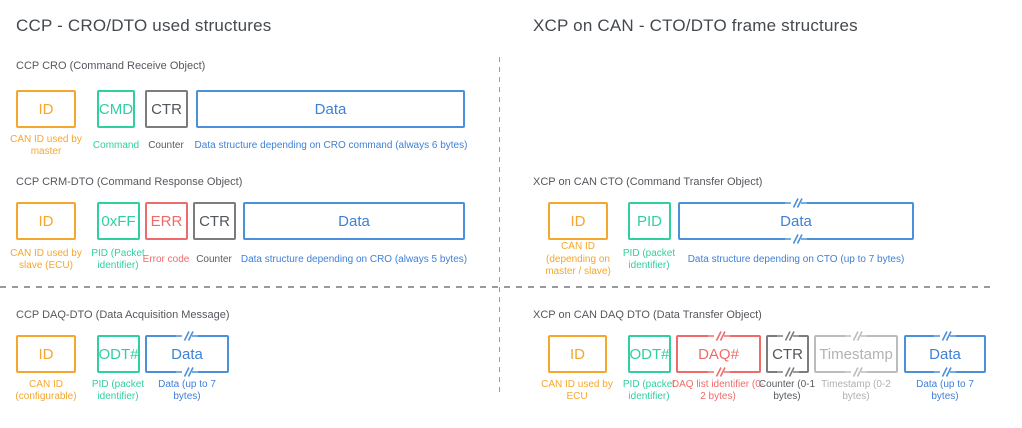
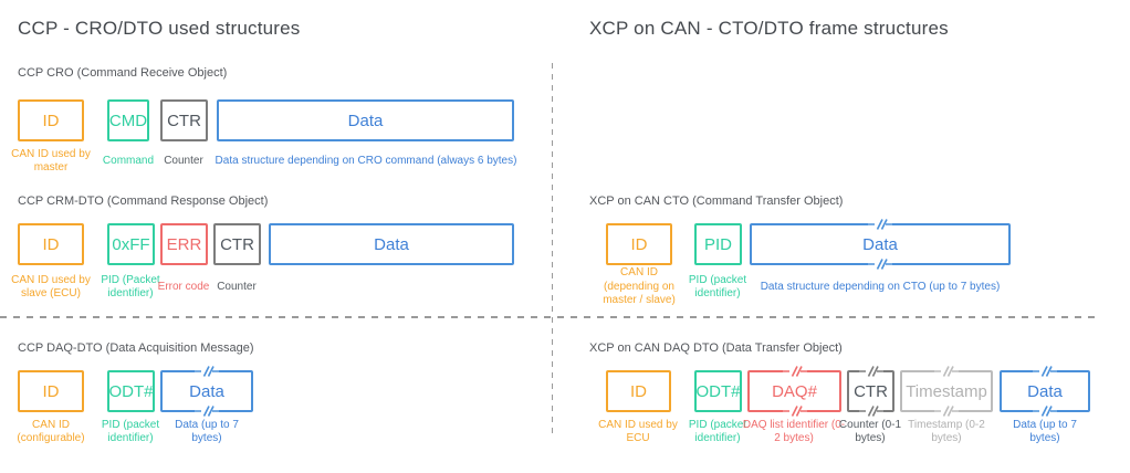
  CCP - CRO/DTO used structures
  XCP on CAN - CTO/DTO frame structures
  CCP CRO (Command Receive Object)
  ID
  CMD
  CTR
  Data
  CAN ID used by master
  Command
  Counter
  Data structure depending on CRO command (always 6 bytes)
  CCP CRM-DTO (Command Response Object)
  ID
  0xFF
  ERR
  CTR
  Data
  CAN ID used by slave (ECU)
  PID (Packet identifier)
  Error code
  Counter
- Data structure depending on CRO (always 5 bytes)
  CCP DAQ-DTO (Data Acquisition Message)
  ID
  ODT#
  Data
  CAN ID (configurable)
  PID (packet identifier)
  Data (up to 7 bytes)
  XCP on CAN CTO (Command Transfer Object)
  ID
  PID
  Data
  CAN ID (depending on master / slave)
  PID (packet identifier)
  Data structure depending on CTO (up to 7 bytes)
  XCP on CAN DAQ DTO (Data Transfer Object)
  ID
  ODT#
  DAQ#
  CTR
  Timestamp
  Data
  CAN ID used by ECU
  PID (packet identifier)
  DAQ list identifier (0-2 bytes)
  Counter (0-1 bytes)
  Timestamp (0-2 bytes)
  Data (up to 7 bytes)
